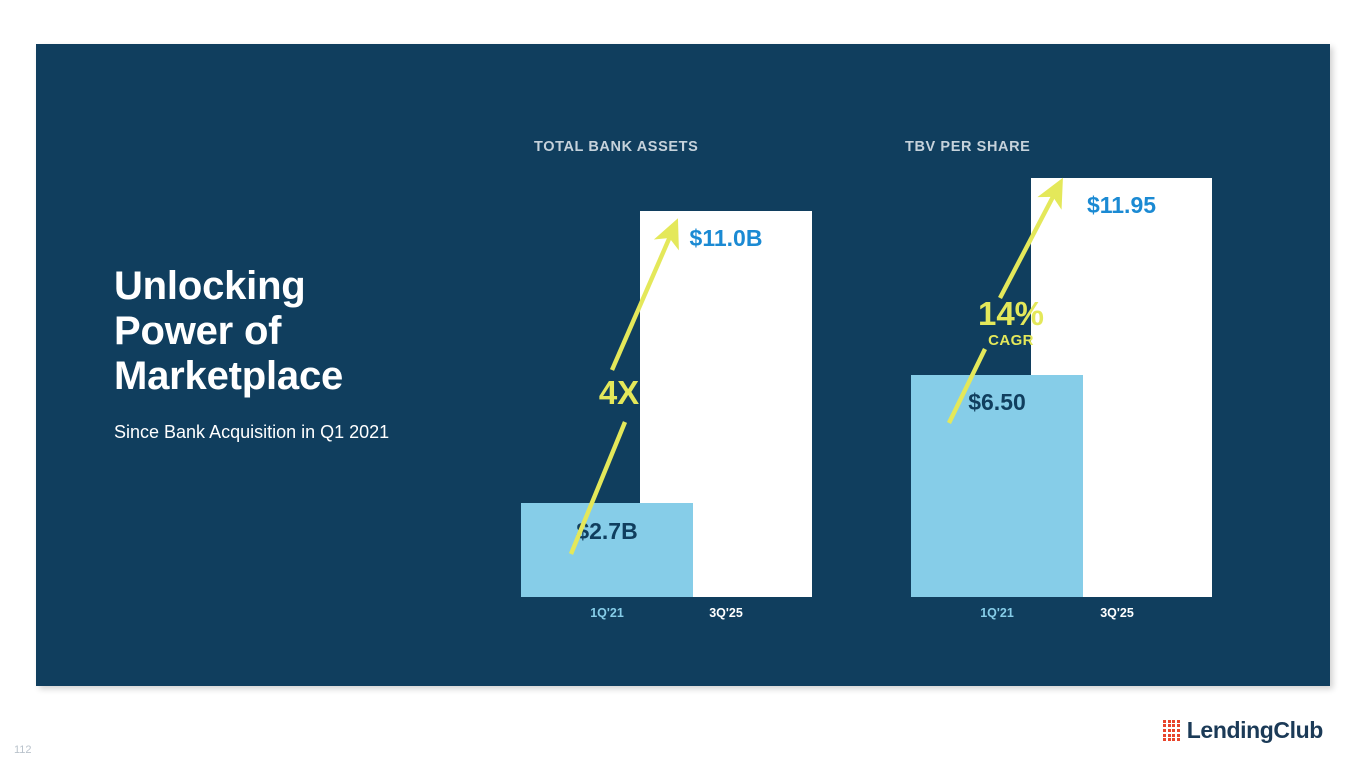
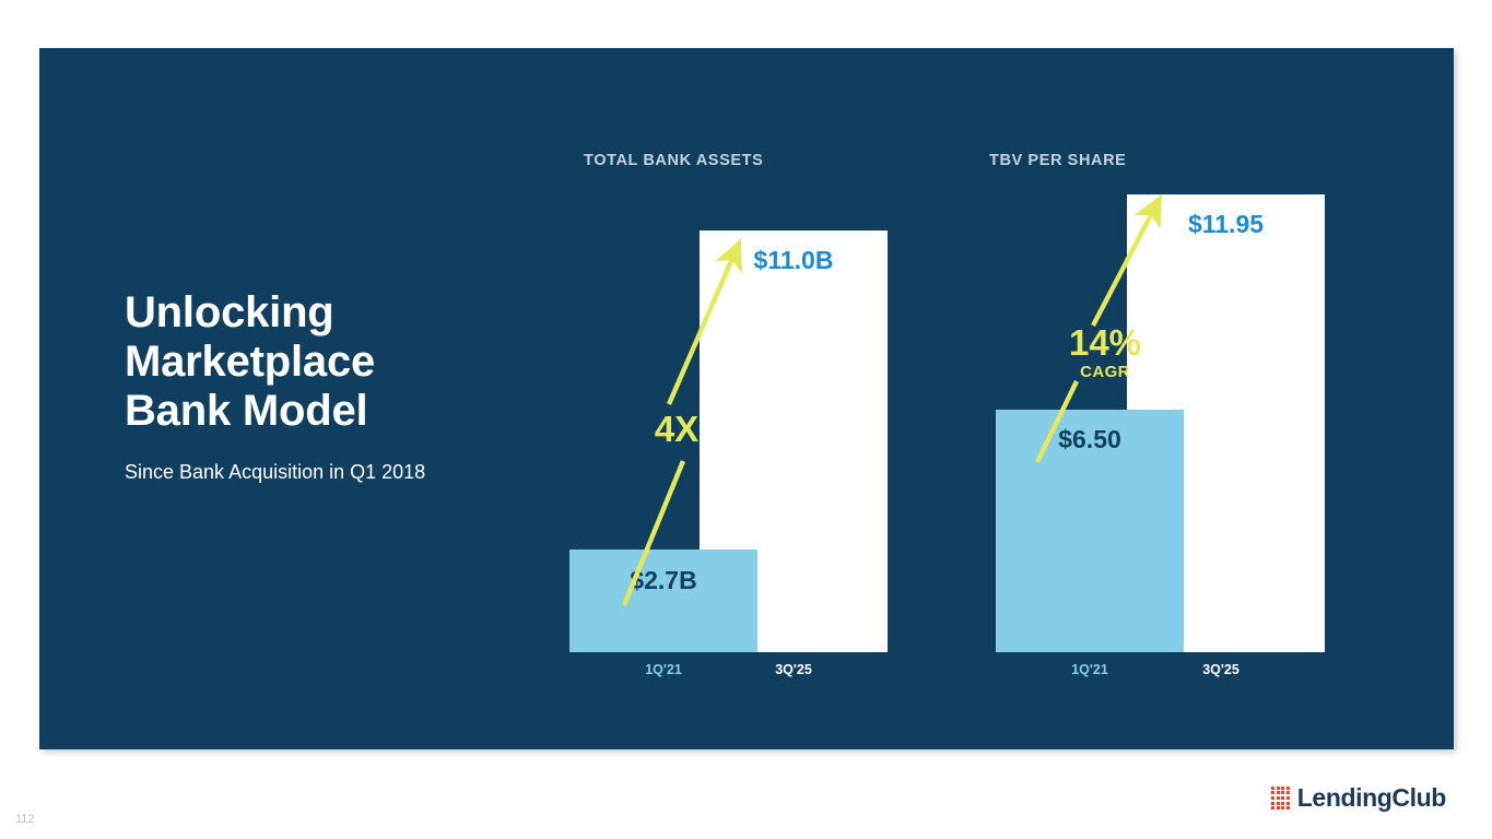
  Unlocking
- Power of
  Marketplace
+ Bank Model
- Since Bank Acquisition in Q1 2021
+ Since Bank Acquisition in Q1 2018
  TOTAL BANK ASSETS
  $11.0B
  2.7B
  1Q'21
  3Q'25
  4X
  TBV PER SHARE
  $11.95
  $6.50
  1Q'21
  3Q'25
  14%
  CAGR
  112
  LendingClub
